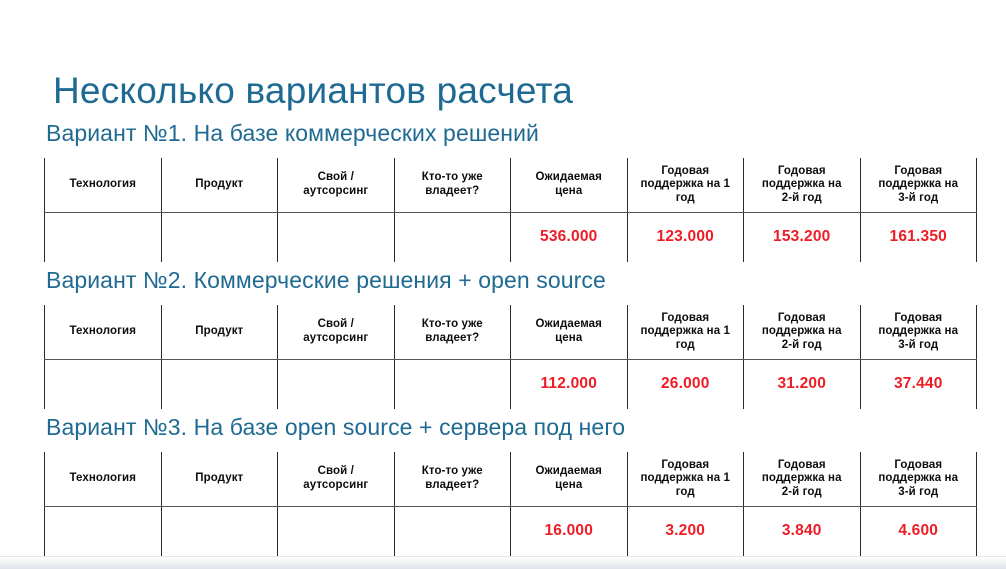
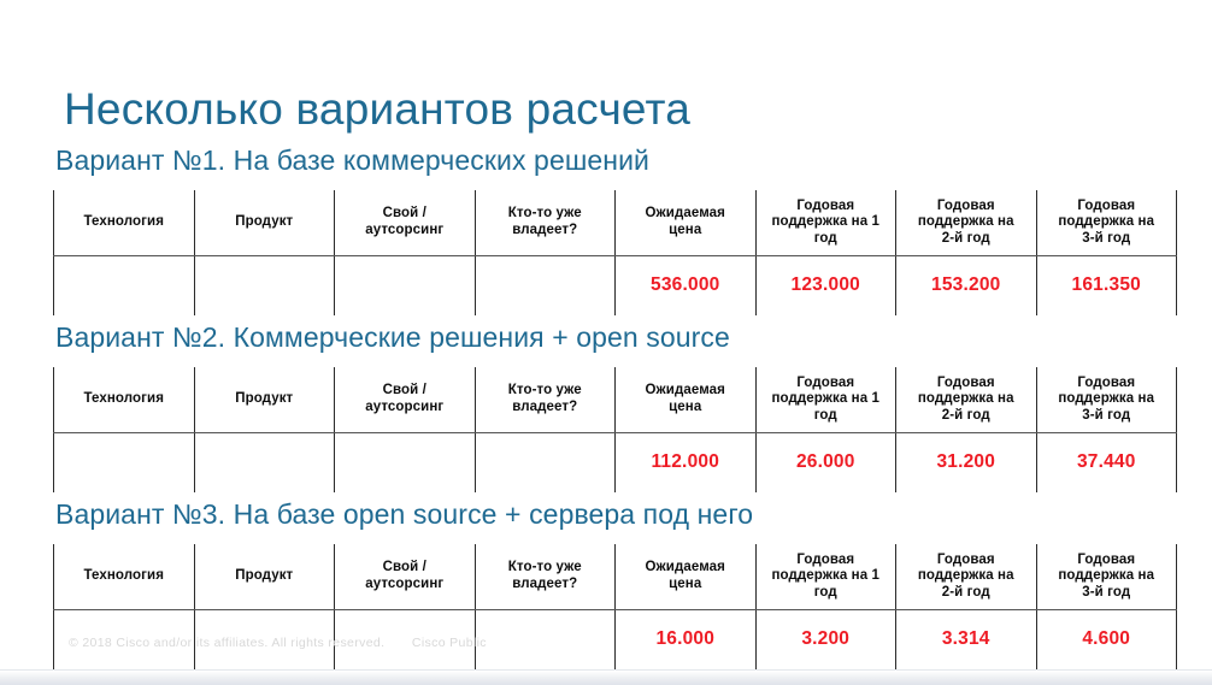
  Несколько вариантов расчета
  Вариант №1. На базе коммерческих решений
  Технология	Продукт	Свой / аутсорсинг	Кто-то уже владеет?	Ожидаемая цена	Годовая поддержка на 1 год	Годовая поддержка на 2-й год	Годовая поддержка на 3-й год
  				536.000	123.000	153.200	161.350
  Вариант №2. Коммерческие решения + open source
  Технология	Продукт	Свой / аутсорсинг	Кто-то уже владеет?	Ожидаемая цена	Годовая поддержка на 1 год	Годовая поддержка на 2-й год	Годовая поддержка на 3-й год
  				112.000	26.000	31.200	37.440
  Вариант №3. На базе open source + сервера под него
  Технология	Продукт	Свой / аутсорсинг	Кто-то уже владеет?	Ожидаемая цена	Годовая поддержка на 1 год	Годовая поддержка на 2-й год	Годовая поддержка на 3-й год
- 				16.000	3.200	3.840	4.600
+ 				16.000	3.200	3.314	4.600
+ © 2018 Cisco and/or its affiliates. All rights reserved. Cisco Public
